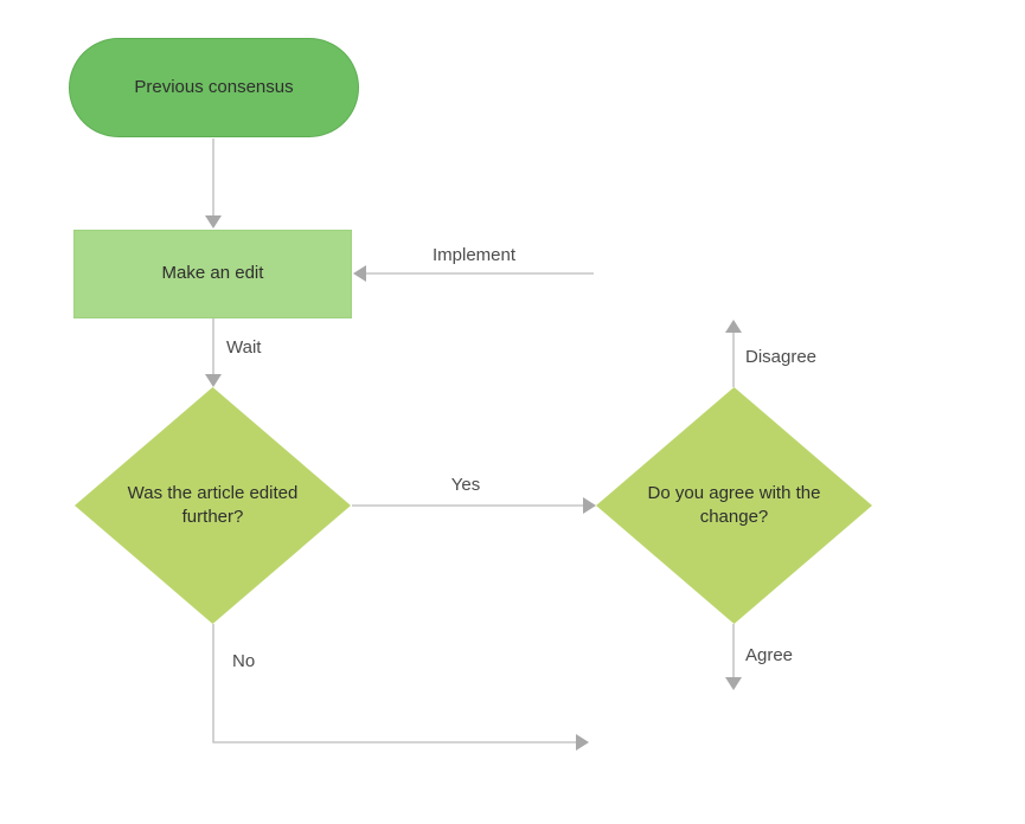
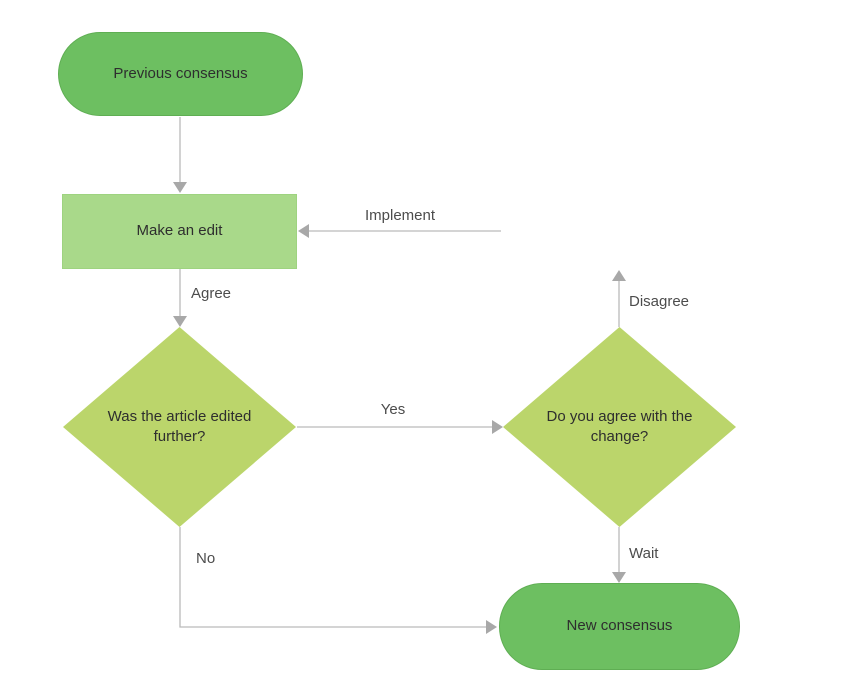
  Previous consensus
  Make an edit
  Was the article edited further?
  Do you agree with the change?
+ New consensus
  Implement
- Wait
+ Agree
  Yes
  Disagree
- Agree
+ Wait
  No
